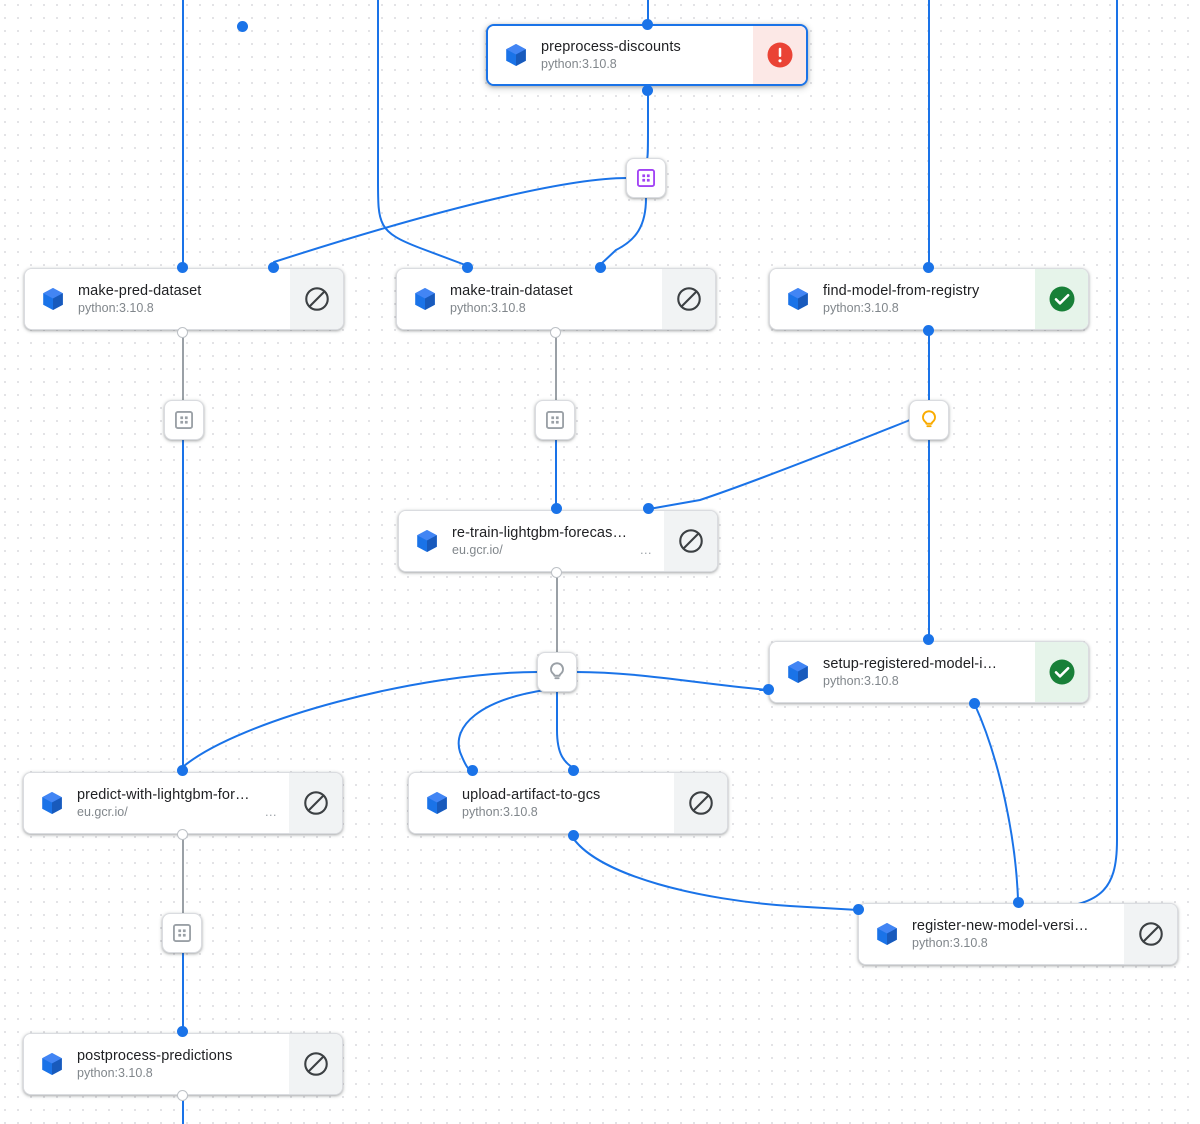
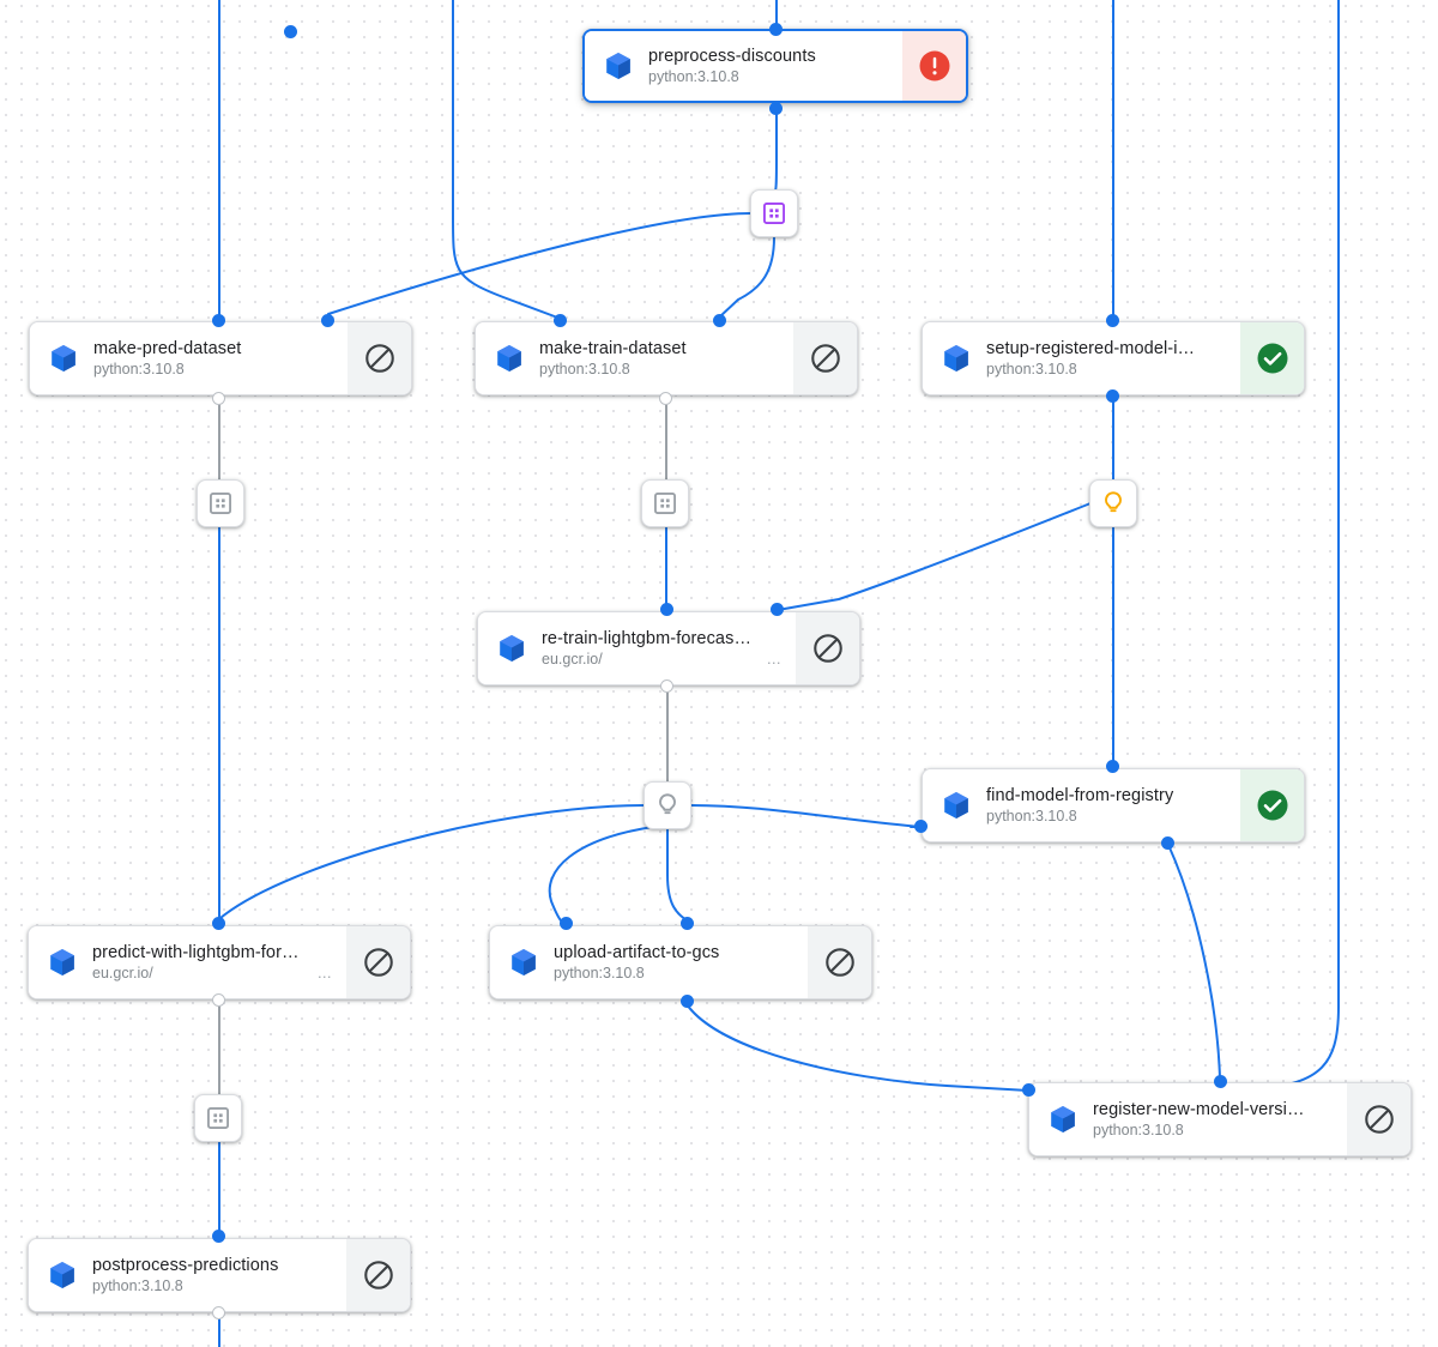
  preprocess-discounts
  python:3.10.8
  make-pred-dataset
  python:3.10.8
  make-train-dataset
  python:3.10.8
- find-model-from-registry
+ setup-registered-model-i…
  python:3.10.8
  re-train-lightgbm-forecas…
  eu.gcr.io/
  …
- setup-registered-model-i…
+ find-model-from-registry
  python:3.10.8
  predict-with-lightgbm-for…
  eu.gcr.io/
  …
  upload-artifact-to-gcs
  python:3.10.8
  register-new-model-versi…
  python:3.10.8
  postprocess-predictions
  python:3.10.8
